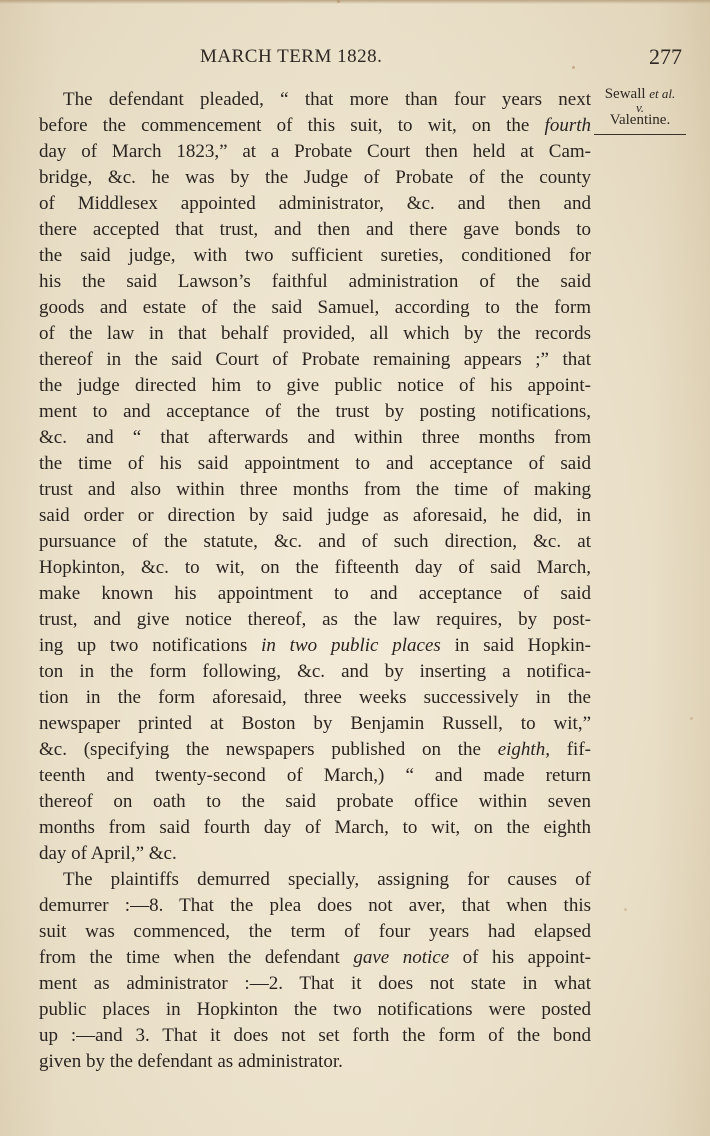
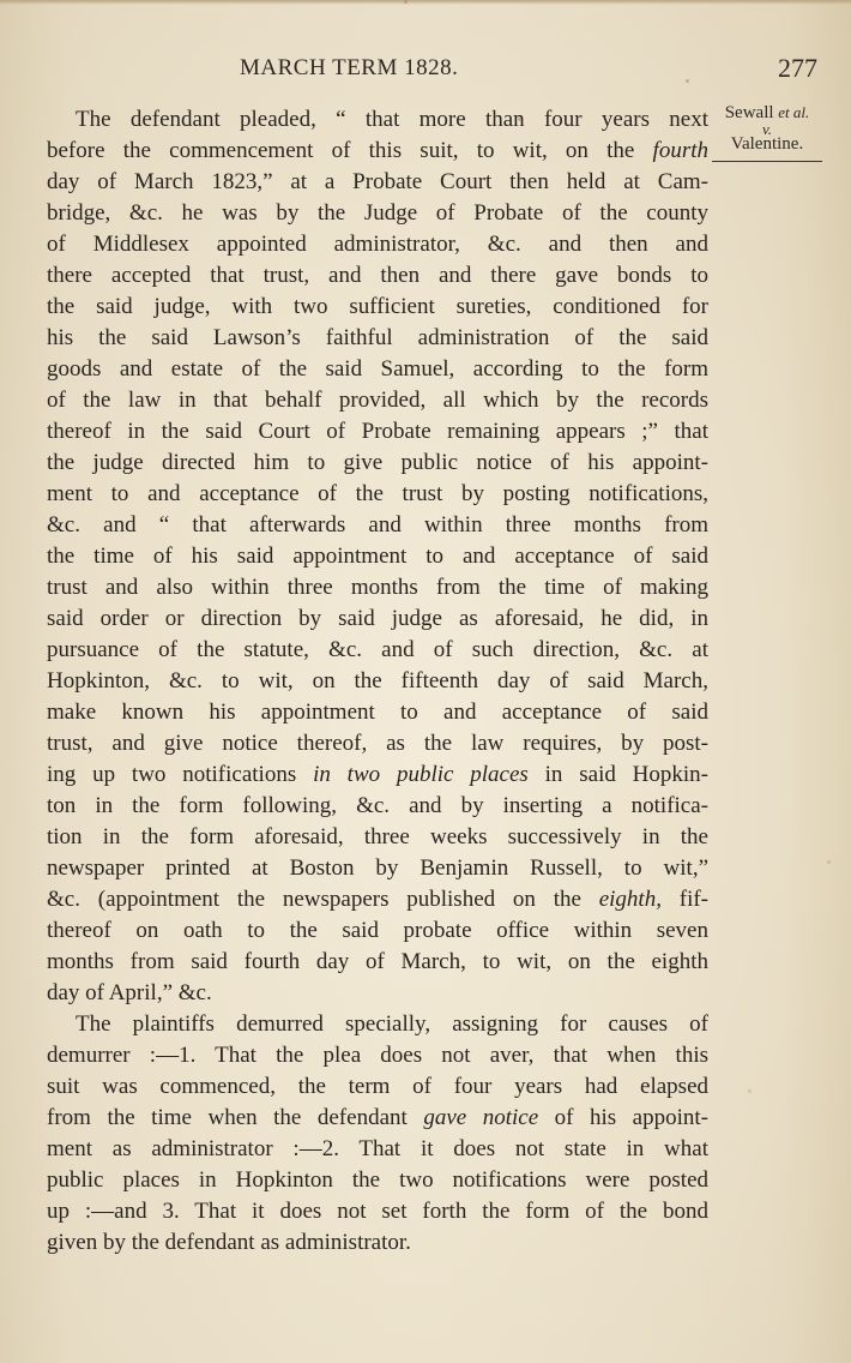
  MARCH TERM 1828.
  277
  Sewall et al.
  v.
  Valentine.
  The defendant pleaded, “ that more than four years next
  before the commencement of this suit, to wit, on the fourth
  day of March 1823,” at a Probate Court then held at Cam-
  bridge, &c. he was by the Judge of Probate of the county
  of Middlesex appointed administrator, &c. and then and
  there accepted that trust, and then and there gave bonds to
  the said judge, with two sufficient sureties, conditioned for
  his the said Lawson’s faithful administration of the said
  goods and estate of the said Samuel, according to the form
  of the law in that behalf provided, all which by the records
  thereof in the said Court of Probate remaining appears ;” that
  the judge directed him to give public notice of his appoint-
  ment to and acceptance of the trust by posting notifications,
  &c. and “ that afterwards and within three months from
  the time of his said appointment to and acceptance of said
  trust and also within three months from the time of making
  said order or direction by said judge as aforesaid, he did, in
  pursuance of the statute, &c. and of such direction, &c. at
  Hopkinton, &c. to wit, on the fifteenth day of said March,
  make known his appointment to and acceptance of said
  trust, and give notice thereof, as the law requires, by post-
  ing up two notifications in two public places in said Hopkin-
  ton in the form following, &c. and by inserting a notifica-
  tion in the form aforesaid, three weeks successively in the
  newspaper printed at Boston by Benjamin Russell, to wit,”
- &c. (specifying the newspapers published on the eighth, fif-
+ &c. (appointment the newspapers published on the eighth, fif-
- teenth and twenty-second of March,) “ and made return
  thereof on oath to the said probate office within seven
  months from said fourth day of March, to wit, on the eighth
  day of April,” &c.
  The plaintiffs demurred specially, assigning for causes of
- demurrer :—8. That the plea does not aver, that when this
+ demurrer :—1. That the plea does not aver, that when this
  suit was commenced, the term of four years had elapsed
  from the time when the defendant gave notice of his appoint-
  ment as administrator :—2. That it does not state in what
  public places in Hopkinton the two notifications were posted
  up :—and 3. That it does not set forth the form of the bond
  given by the defendant as administrator.
